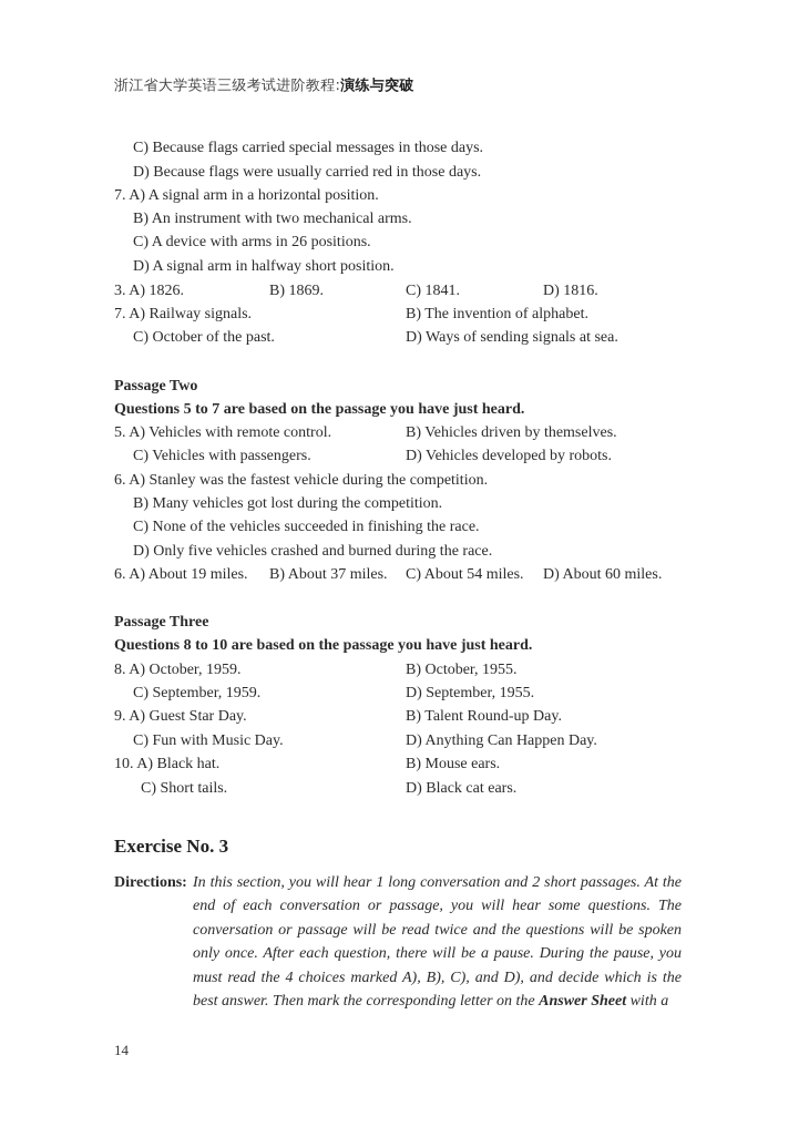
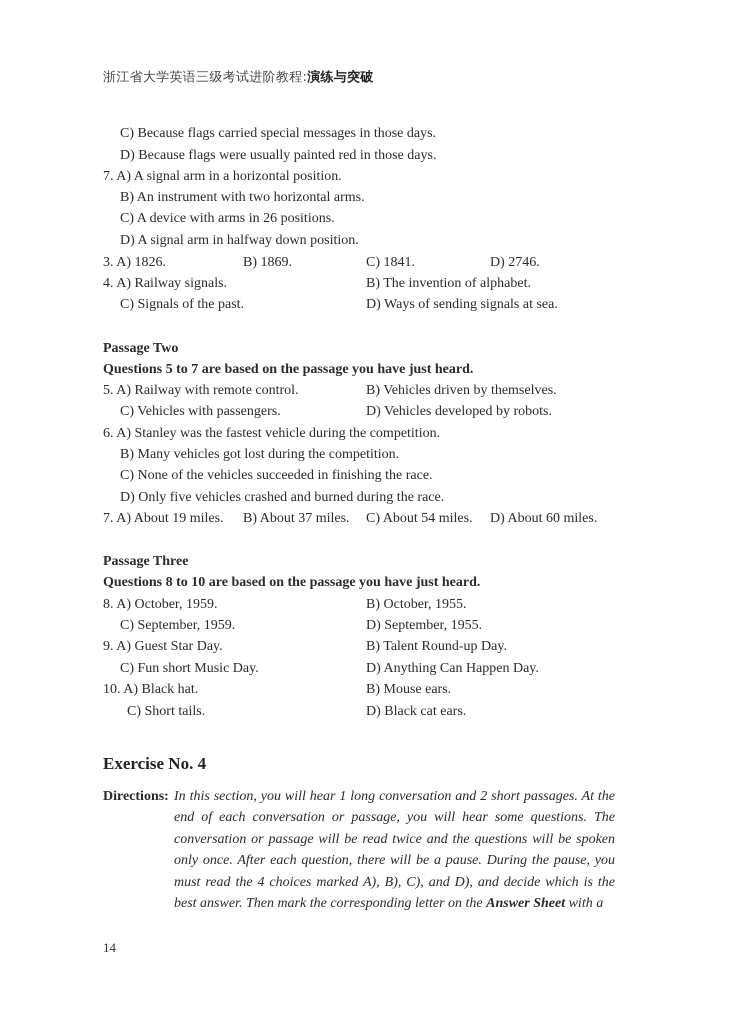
  浙江省大学英语三级考试进阶教程:演练与突破
  C) Because flags carried special messages in those days.
- D) Because flags were usually carried red in those days.
+ D) Because flags were usually painted red in those days.
  7. A) A signal arm in a horizontal position.
- B) An instrument with two mechanical arms.
+ B) An instrument with two horizontal arms.
  C) A device with arms in 26 positions.
- D) A signal arm in halfway short position.
+ D) A signal arm in halfway down position.
  3. A) 1826.
  B) 1869.
  C) 1841.
- D) 1816.
+ D) 2746.
- 7. A) Railway signals.
+ 4. A) Railway signals.
  B) The invention of alphabet.
- C) October of the past.
+ C) Signals of the past.
  D) Ways of sending signals at sea.
  Passage Two
  Questions 5 to 7 are based on the passage you have just heard.
- 5. A) Vehicles with remote control.
+ 5. A) Railway with remote control.
  B) Vehicles driven by themselves.
  C) Vehicles with passengers.
  D) Vehicles developed by robots.
  6. A) Stanley was the fastest vehicle during the competition.
  B) Many vehicles got lost during the competition.
  C) None of the vehicles succeeded in finishing the race.
  D) Only five vehicles crashed and burned during the race.
- 6. A) About 19 miles.
+ 7. A) About 19 miles.
  B) About 37 miles.
  C) About 54 miles.
  D) About 60 miles.
  Passage Three
  Questions 8 to 10 are based on the passage you have just heard.
  8. A) October, 1959.
  B) October, 1955.
  C) September, 1959.
  D) September, 1955.
  9. A) Guest Star Day.
  B) Talent Round-up Day.
- C) Fun with Music Day.
+ C) Fun short Music Day.
  D) Anything Can Happen Day.
  10. A) Black hat.
  B) Mouse ears.
  C) Short tails.
  D) Black cat ears.
- Exercise No. 3
+ Exercise No. 4
  Directions:
  In this section, you will hear 1 long conversation and 2 short passages. At the end of each conversation or passage, you will hear some questions. The conversation or passage will be read twice and the questions will be spoken only once. After each question, there will be a pause. During the pause, you must read the 4 choices marked A), B), C), and D), and decide which is the best answer. Then mark the corresponding letter on the Answer Sheet with a
  14
